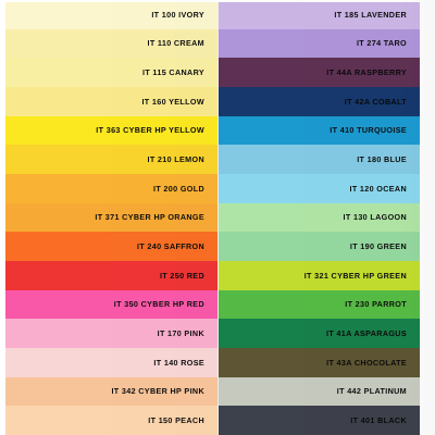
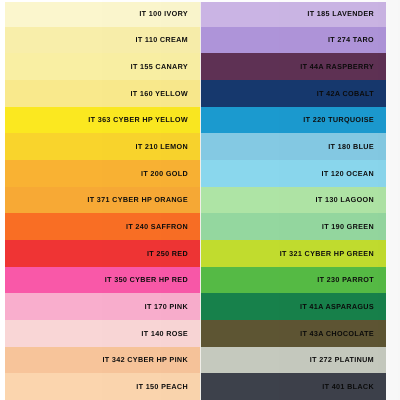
  IT 100 IVORY
  IT 110 CREAM
- IT 115 CANARY
+ IT 155 CANARY
  IT 160 YELLOW
  IT 363 CYBER HP YELLOW
  IT 210 LEMON
  IT 200 GOLD
  IT 371 CYBER HP ORANGE
  IT 240 SAFFRON
  IT 250 RED
  IT 350 CYBER HP RED
  IT 170 PINK
  IT 140 ROSE
  IT 342 CYBER HP PINK
  IT 150 PEACH
  IT 185 LAVENDER
  IT 274 TARO
  IT 44A RASPBERRY
  IT 42A COBALT
- IT 410 TURQUOISE
+ IT 220 TURQUOISE
  IT 180 BLUE
  IT 120 OCEAN
  IT 130 LAGOON
  IT 190 GREEN
  IT 321 CYBER HP GREEN
  IT 230 PARROT
  IT 41A ASPARAGUS
  IT 43A CHOCOLATE
- IT 442 PLATINUM
+ IT 272 PLATINUM
  IT 401 BLACK
